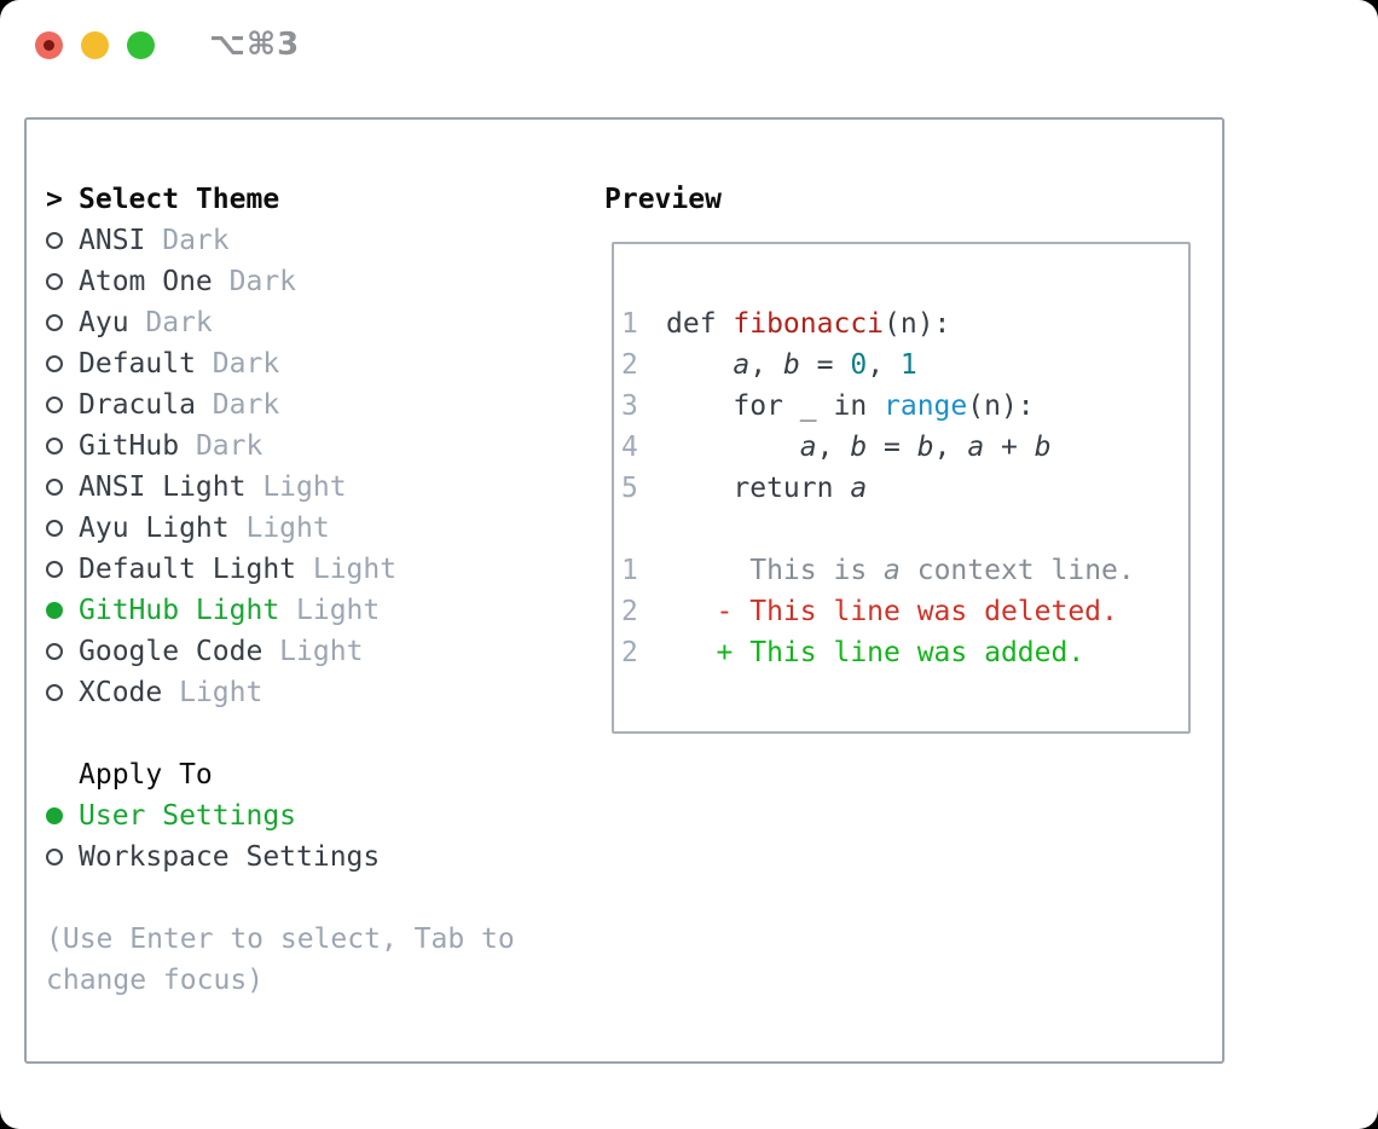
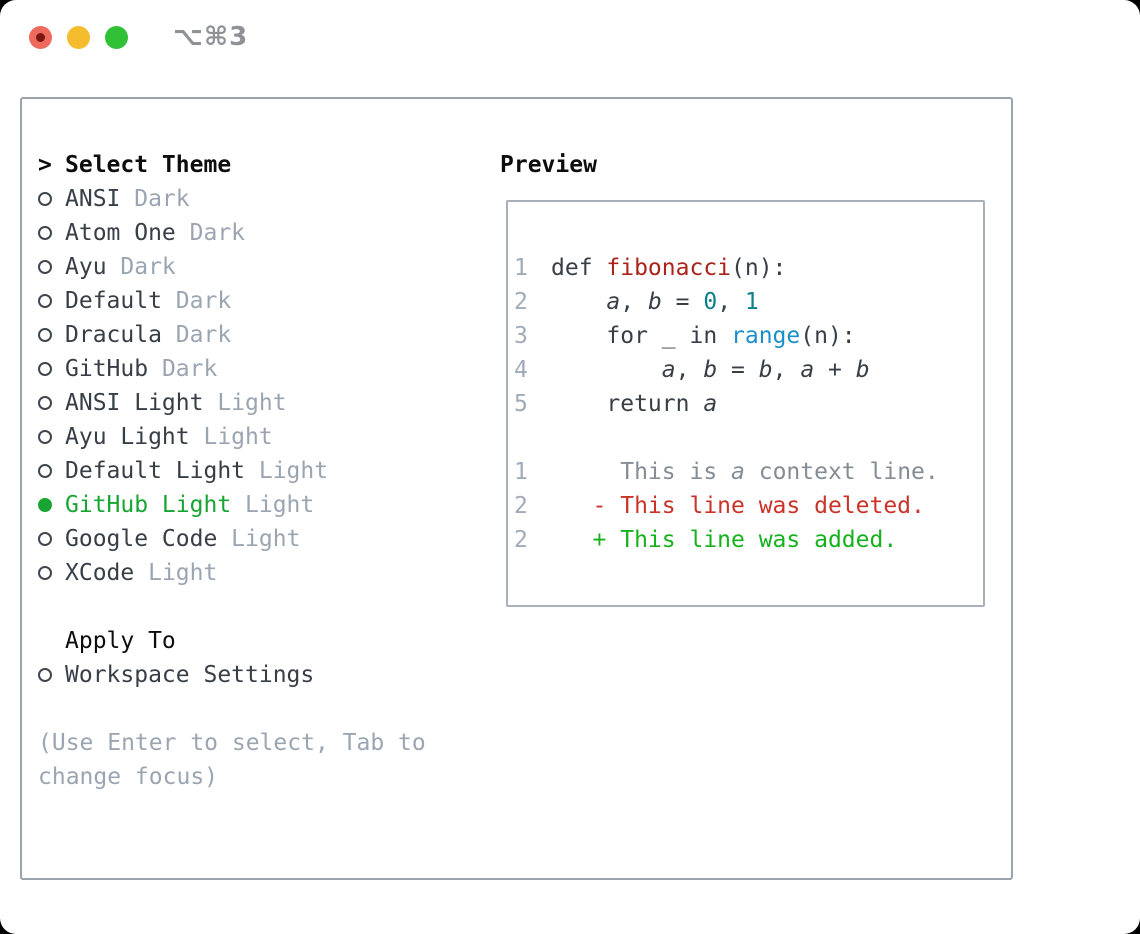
  ⌥⌘3
  >
  Select Theme
  ANSI
  Dark
  Atom One
  Dark
  Ayu
  Dark
  Default
  Dark
  Dracula
  Dark
  GitHub
  Dark
  ANSI Light
  Light
  Ayu Light
  Light
  Default Light
  Light
  GitHub Light
  Light
  Google Code
  Light
  XCode
  Light
  Apply To
- User Settings
  Workspace Settings
  (Use Enter to select, Tab to change focus)
  Preview
  1
  def fibonacci(n):
  2
  a, b = 0, 1
  3
  for _ in range(n):
  4
  a, b = b, a + b
  5
  return a
  1
  This is a context line.
  2
  - This line was deleted.
  2
  + This line was added.
